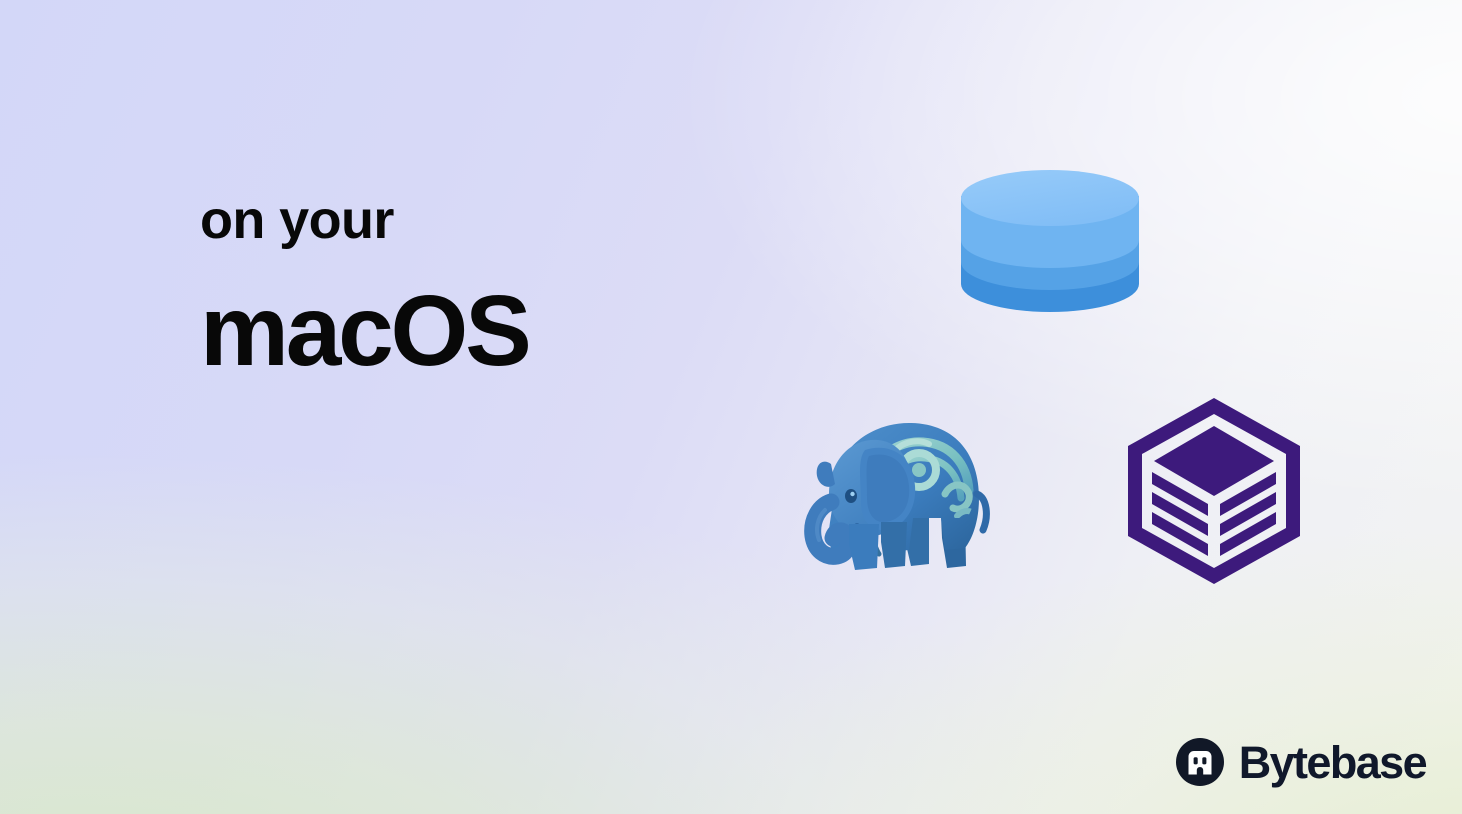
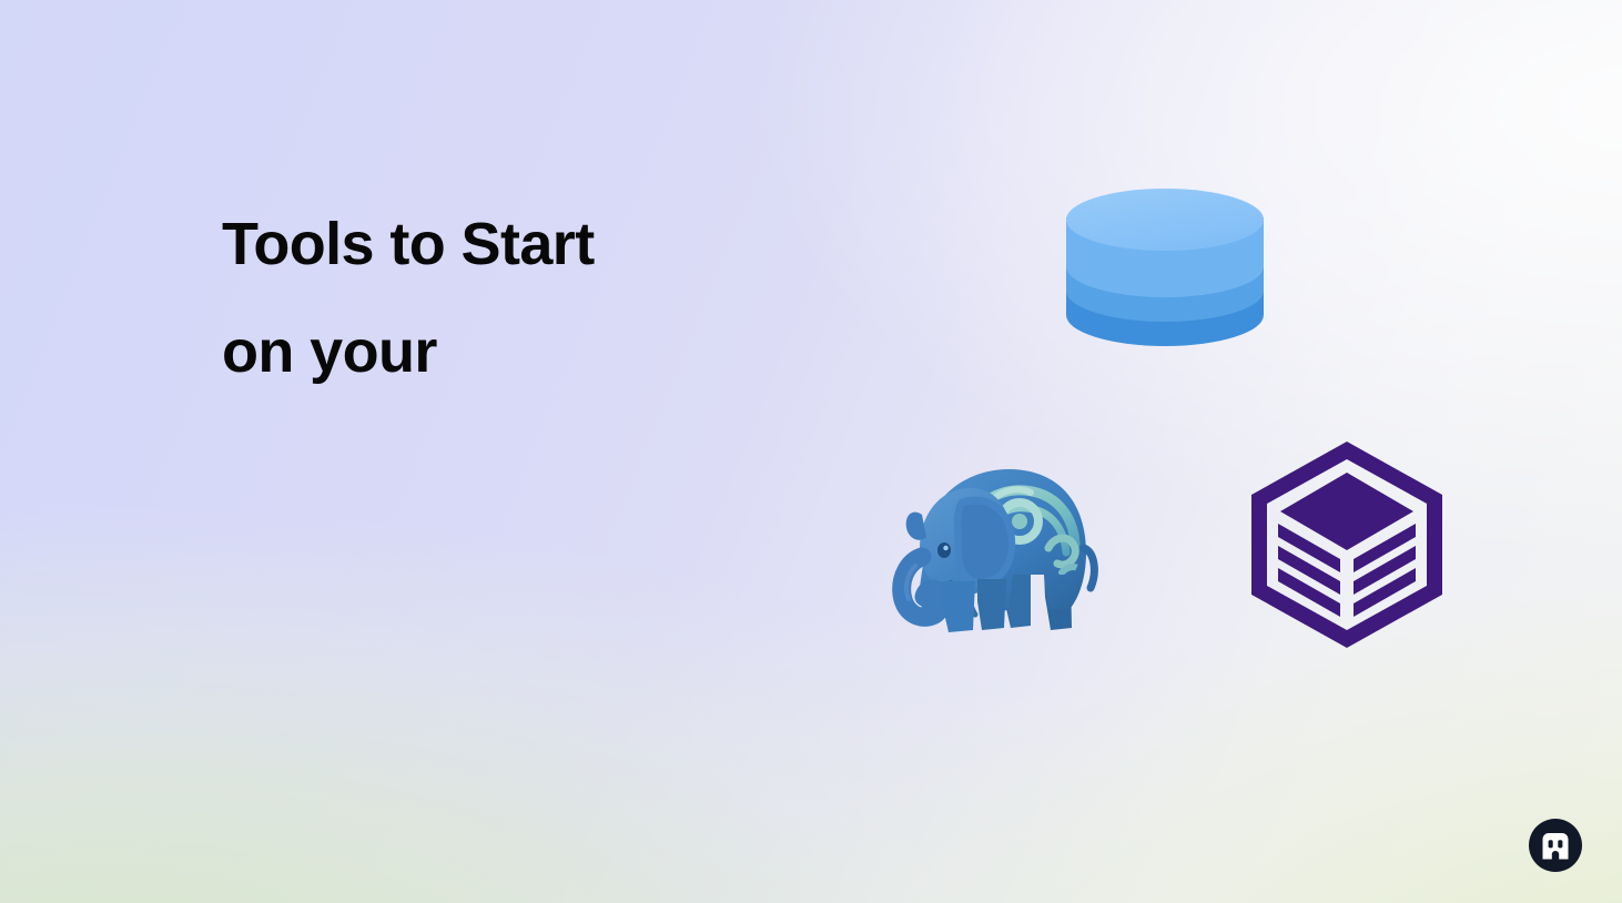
+ Tools to Start
  on your
- macOS
- Bytebase
